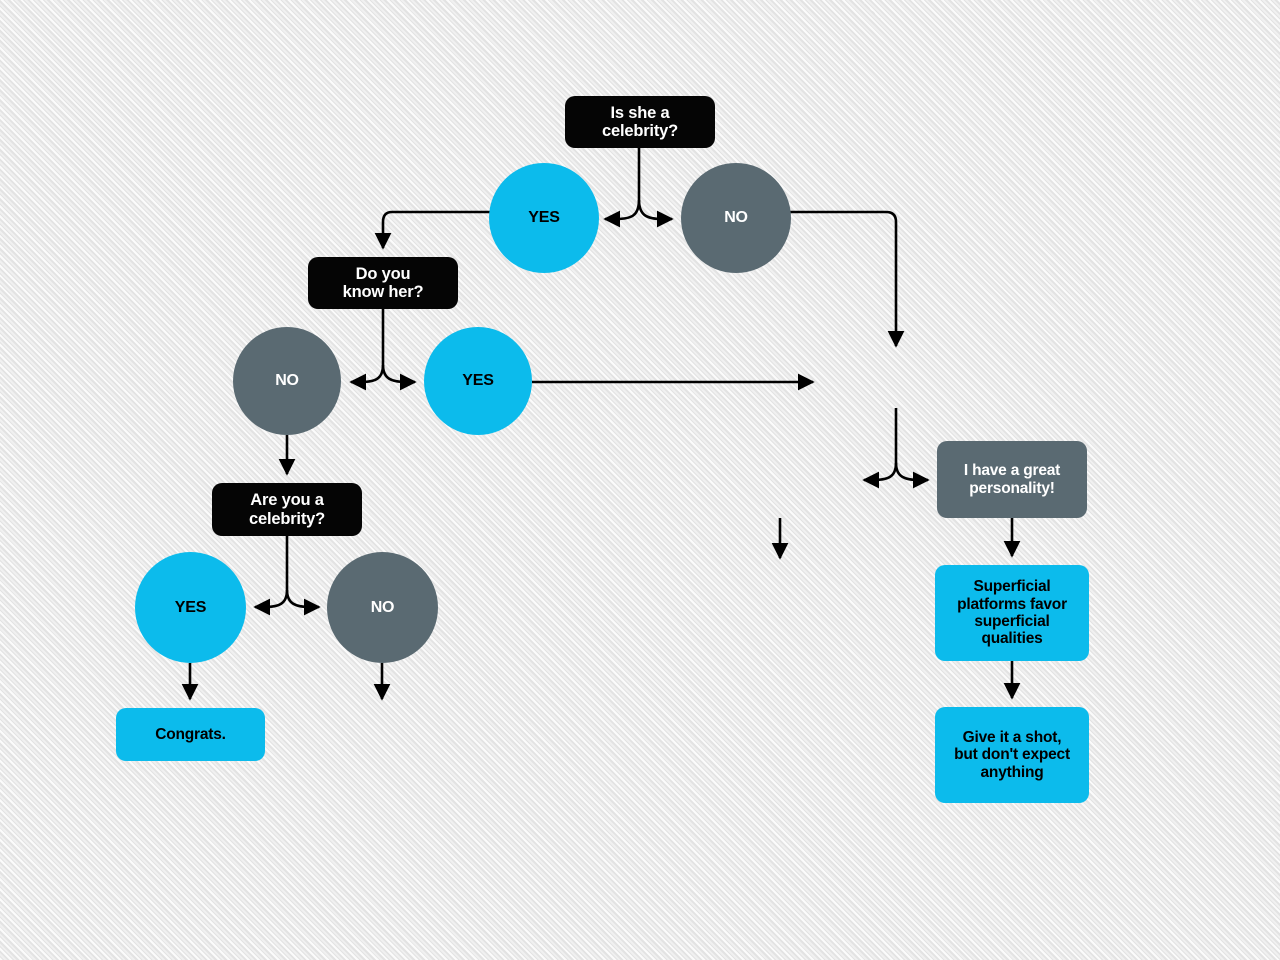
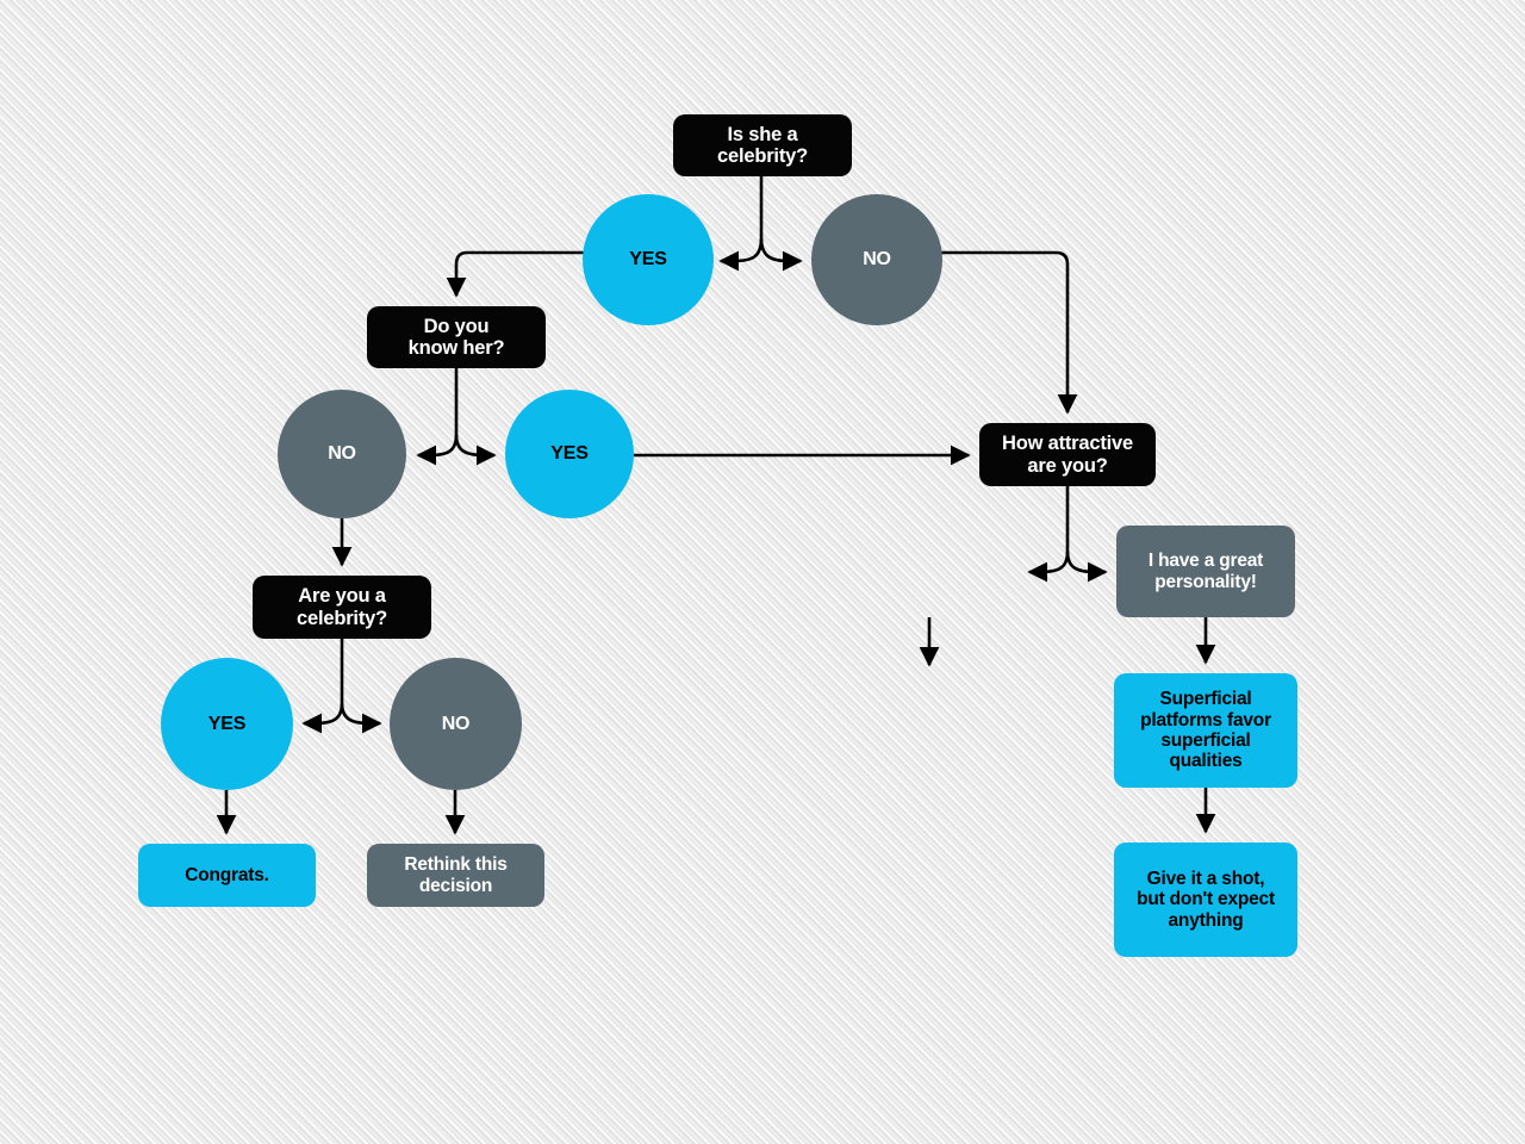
  Is she a
  celebrity?
  YES
  NO
  Do you
  know her?
  NO
  YES
  Are you a
  celebrity?
  YES
  NO
  Congrats.
+ Rethink this
+ decision
+ How attractive
+ are you?
  I have a great
  personality!
  Superficial
  platforms favor
  superficial
  qualities
  Give it a shot,
  but don't expect
  anything
